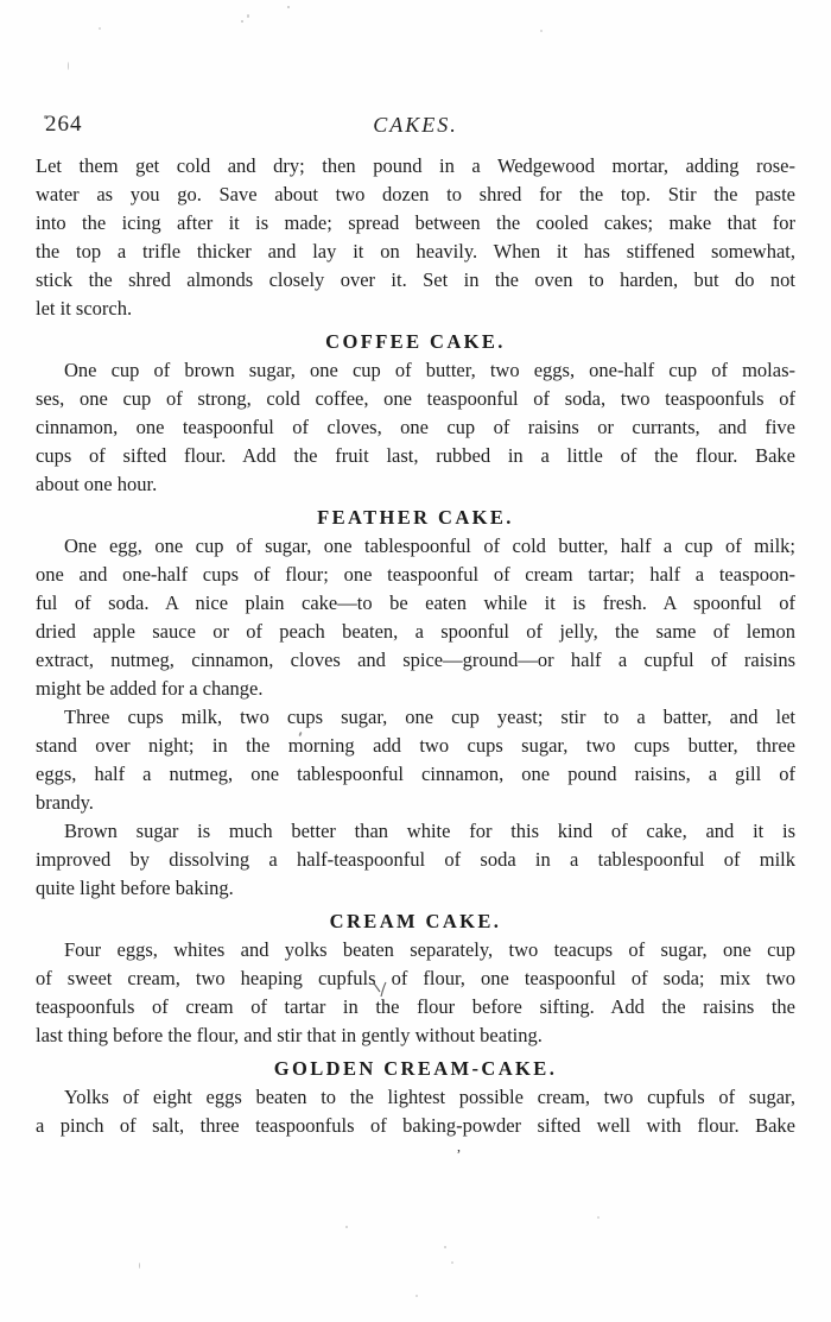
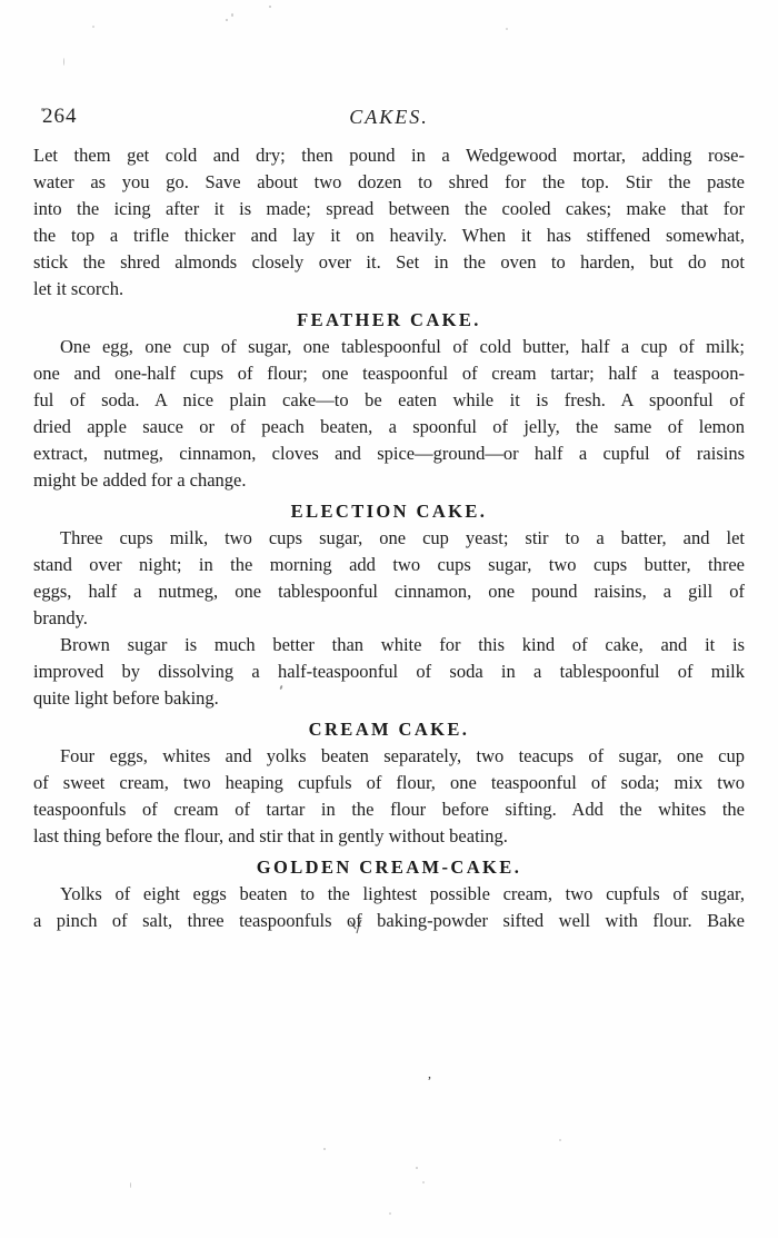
  264
  CAKES.
  Let them get cold and dry; then pound in a Wedgewood mortar, adding rose-
  water as you go. Save about two dozen to shred for the top. Stir the paste
  into the icing after it is made; spread between the cooled cakes; make that for
  the top a trifle thicker and lay it on heavily. When it has stiffened somewhat,
  stick the shred almonds closely over it. Set in the oven to harden, but do not
  let it scorch.
- COFFEE CAKE.
- One cup of brown sugar, one cup of butter, two eggs, one-half cup of molas-
- ses, one cup of strong, cold coffee, one teaspoonful of soda, two teaspoonfuls of
- cinnamon, one teaspoonful of cloves, one cup of raisins or currants, and five
- cups of sifted flour. Add the fruit last, rubbed in a little of the flour. Bake
- about one hour.
  FEATHER CAKE.
  One egg, one cup of sugar, one tablespoonful of cold butter, half a cup of milk;
  one and one-half cups of flour; one teaspoonful of cream tartar; half a teaspoon-
  ful of soda. A nice plain cake—to be eaten while it is fresh. A spoonful of
  dried apple sauce or of peach beaten, a spoonful of jelly, the same of lemon
  extract, nutmeg, cinnamon, cloves and spice—ground—or half a cupful of raisins
  might be added for a change.
+ ELECTION CAKE.
  Three cups milk, two cups sugar, one cup yeast; stir to a batter, and let
  stand over night; in the morning add two cups sugar, two cups butter, three
  eggs, half a nutmeg, one tablespoonful cinnamon, one pound raisins, a gill of
  brandy.
  Brown sugar is much better than white for this kind of cake, and it is
  improved by dissolving a half-teaspoonful of soda in a tablespoonful of milk
  quite light before baking.
  CREAM CAKE.
  Four eggs, whites and yolks beaten separately, two teacups of sugar, one cup
  of sweet cream, two heaping cupfuls of flour, one teaspoonful of soda; mix two
- teaspoonfuls of cream of tartar in the flour before sifting. Add the raisins the
+ teaspoonfuls of cream of tartar in the flour before sifting. Add the whites the
  last thing before the flour, and stir that in gently without beating.
  GOLDEN CREAM-CAKE.
  Yolks of eight eggs beaten to the lightest possible cream, two cupfuls of sugar,
  a pinch of salt, three teaspoonfuls of baking-powder sifted well with flour. Bake
  ,
